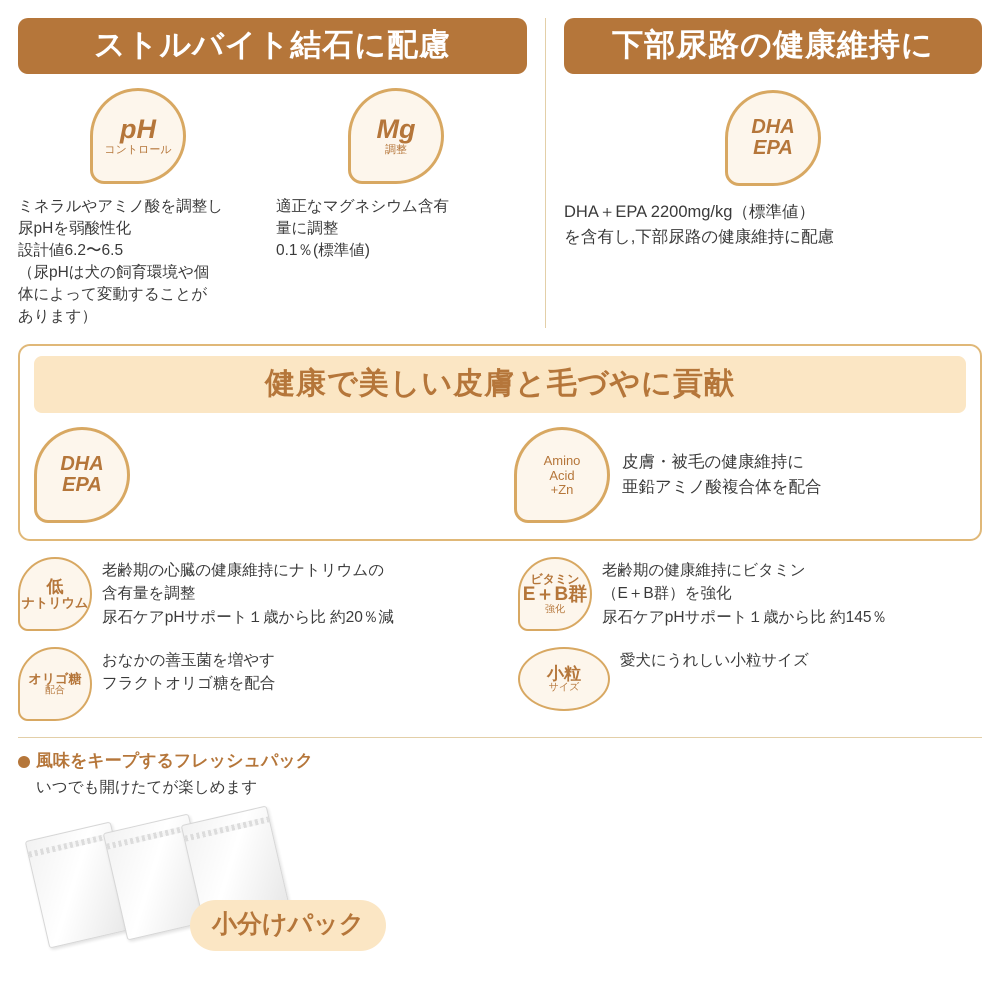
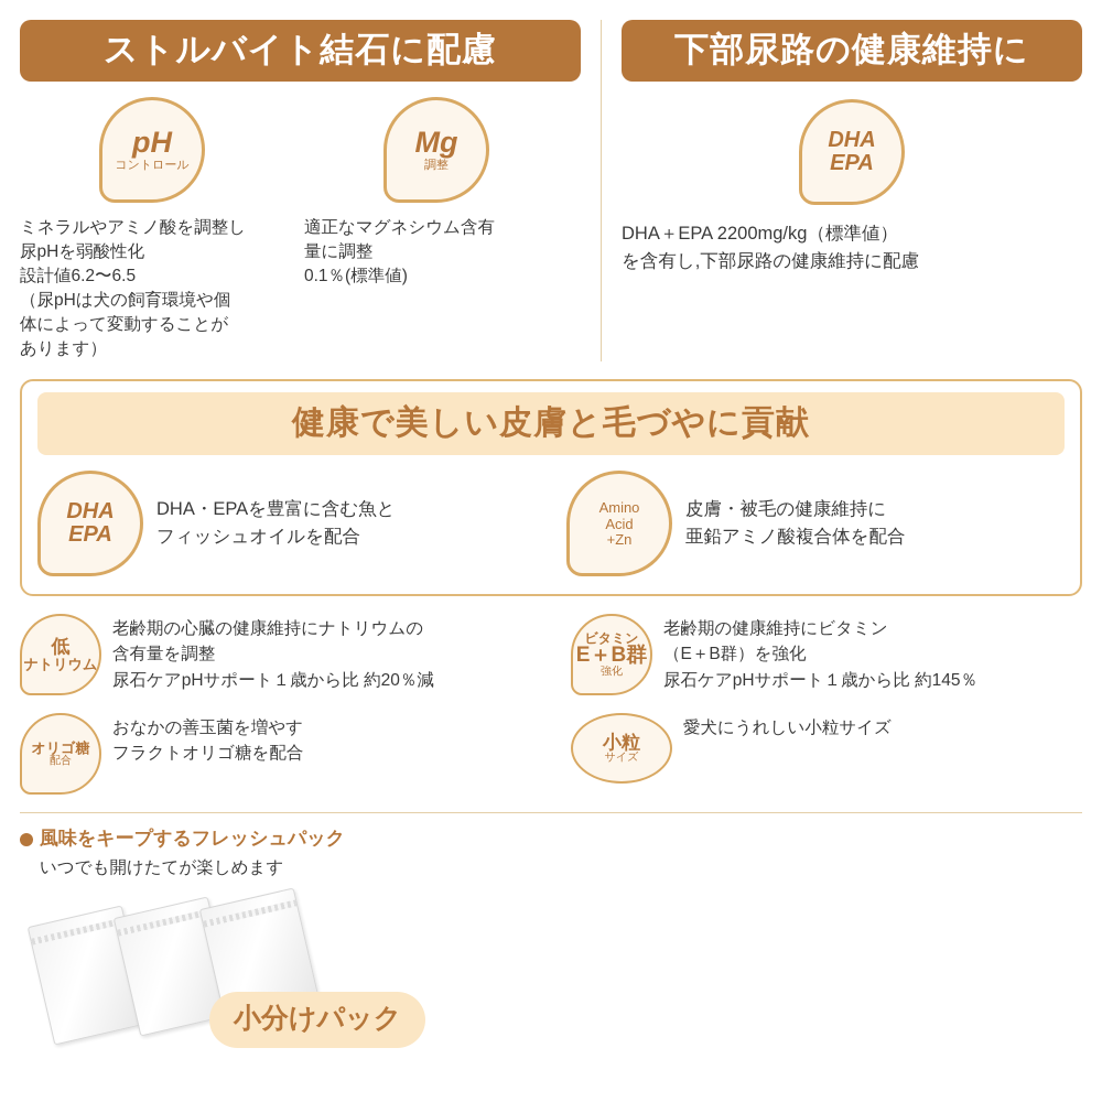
  ストルバイト結石に配慮
  pH
  コントロール
  ミネラルやアミノ酸を調整し
  尿pHを弱酸性化
  設計値6.2〜6.5
  （尿pHは犬の飼育環境や個
  体によって変動することが
  あります）
  Mg
  調整
  適正なマグネシウム含有
  量に調整
  0.1％(標準値)
  下部尿路の健康維持に
  DHA
  EPA
  DHA＋EPA 2200mg/kg（標準値）
  を含有し,下部尿路の健康維持に配慮
  健康で美しい皮膚と毛づやに貢献
  DHA
  EPA
+ DHA・EPAを豊富に含む魚と
+ フィッシュオイルを配合
  Amino
  Acid
  +Zn
  皮膚・被毛の健康維持に
  亜鉛アミノ酸複合体を配合
  低
  ナトリウム
  老齢期の心臓の健康維持にナトリウムの
  含有量を調整
  尿石ケアpHサポート１歳から比 約20％減
  ビタミン
  E＋B群
  強化
  老齢期の健康維持にビタミン
  （E＋B群）を強化
  尿石ケアpHサポート１歳から比 約145％
  オリゴ糖
  配合
  おなかの善玉菌を増やす
  フラクトオリゴ糖を配合
  小粒
  サイズ
  愛犬にうれしい小粒サイズ
  風味をキープするフレッシュパック
  いつでも開けたてが楽しめます
  小分けパック
